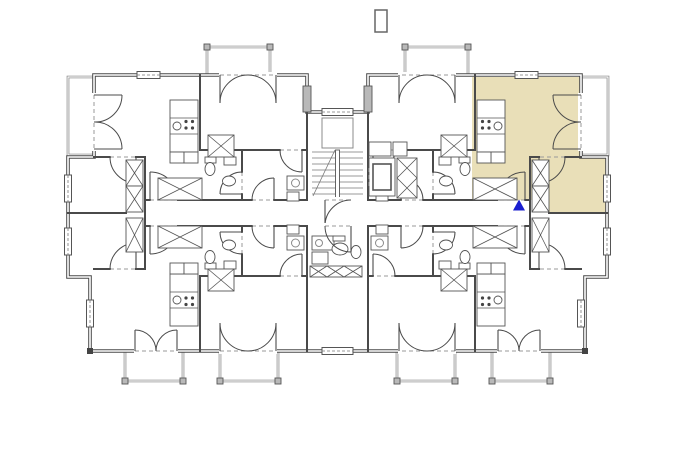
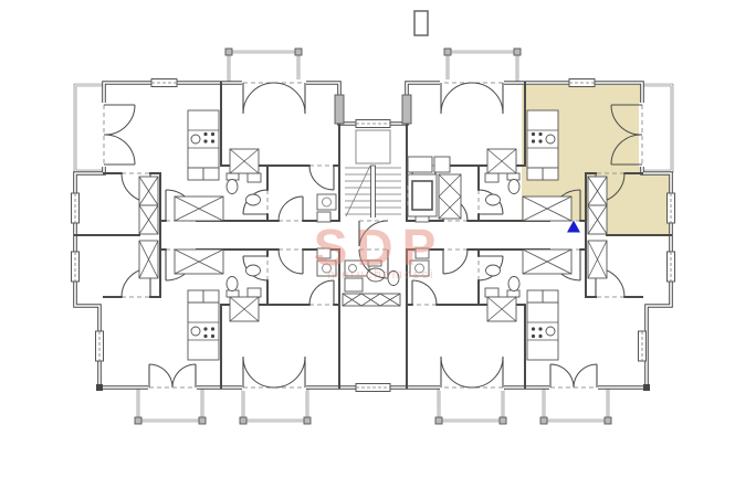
+ SDP
+ nieruchomości
